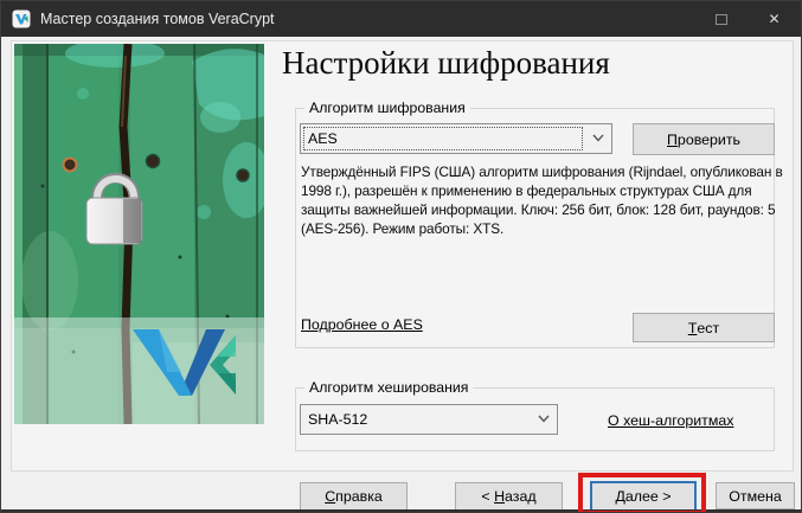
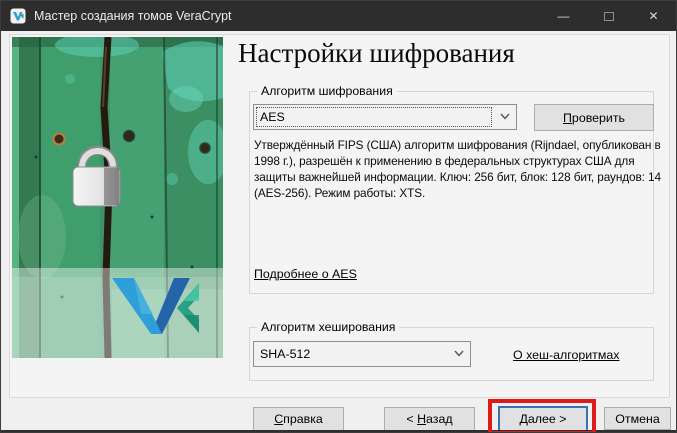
  Мастер создания томов VeraCrypt
+ —
  ✕
  Настройки шифрования
  Алгоритм шифрования
  AES
  П
  роверить
  Утверждённый FIPS (США) алгоритм шифрования (Rijndael, опубликован в
  1998 г.), разрешён к применению в федеральных структурах США для
- защиты важнейшей информации. Ключ: 256 бит, блок: 128 бит, раундов: 5
+ защиты важнейшей информации. Ключ: 256 бит, блок: 128 бит, раундов: 14
  (AES-256). Режим работы: XTS.
  Подробнее о AES
- Т
- ест
  Алгоритм хеширования
  SHA-512
  О хеш-алгоритмах
  С
  правка
  <
  Н
  азад
  Д
  алее >
  Отмена
